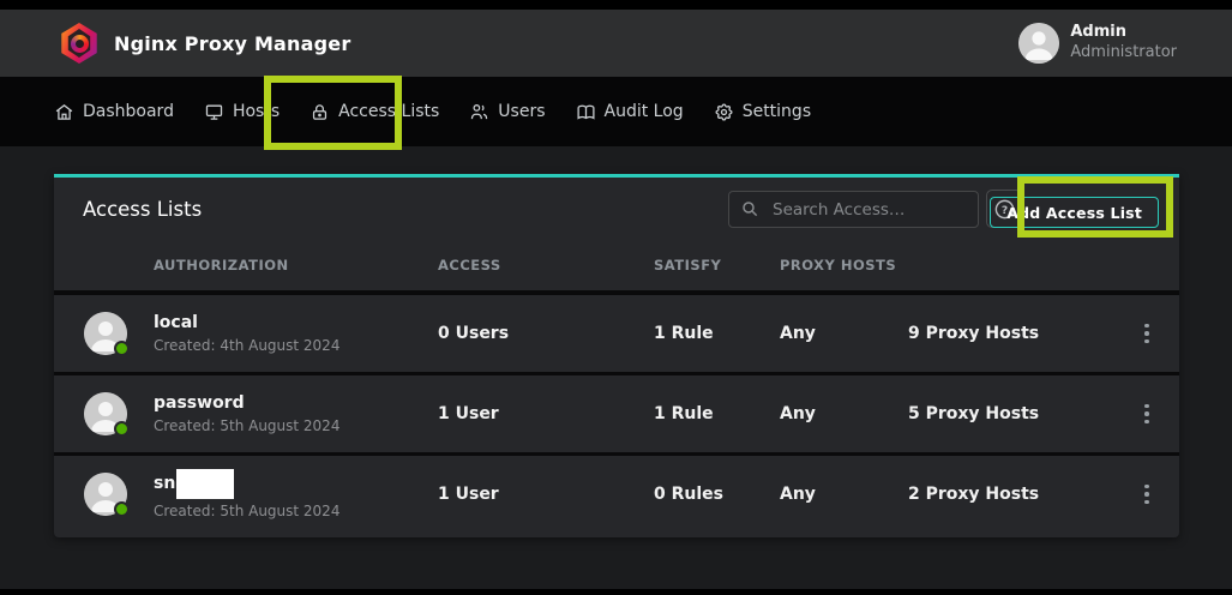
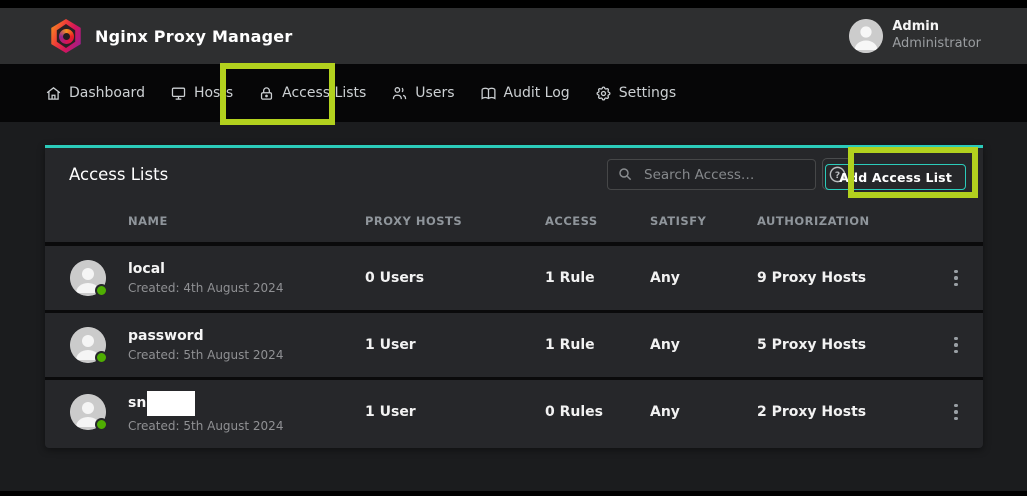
  Nginx Proxy Manager
  Admin
  Administrator
  Dashboard
  Hosts
  Access Lists
  Users
  Audit Log
  Settings
  Access Lists
  Search Access…
  ?
  Add Access List
+ NAME
- AUTHORIZATION
+ PROXY HOSTS
  ACCESS
  SATISFY
- PROXY HOSTS
+ AUTHORIZATION
  local
  Created: 4th August 2024
  0 Users
  1 Rule
  Any
  9 Proxy Hosts
  password
  Created: 5th August 2024
  1 User
  1 Rule
  Any
  5 Proxy Hosts
  sn
  Created: 5th August 2024
  1 User
  0 Rules
  Any
  2 Proxy Hosts
